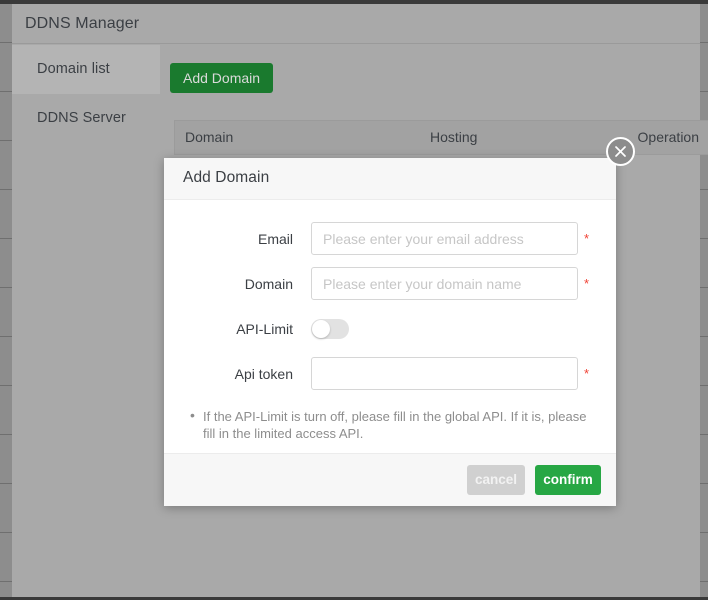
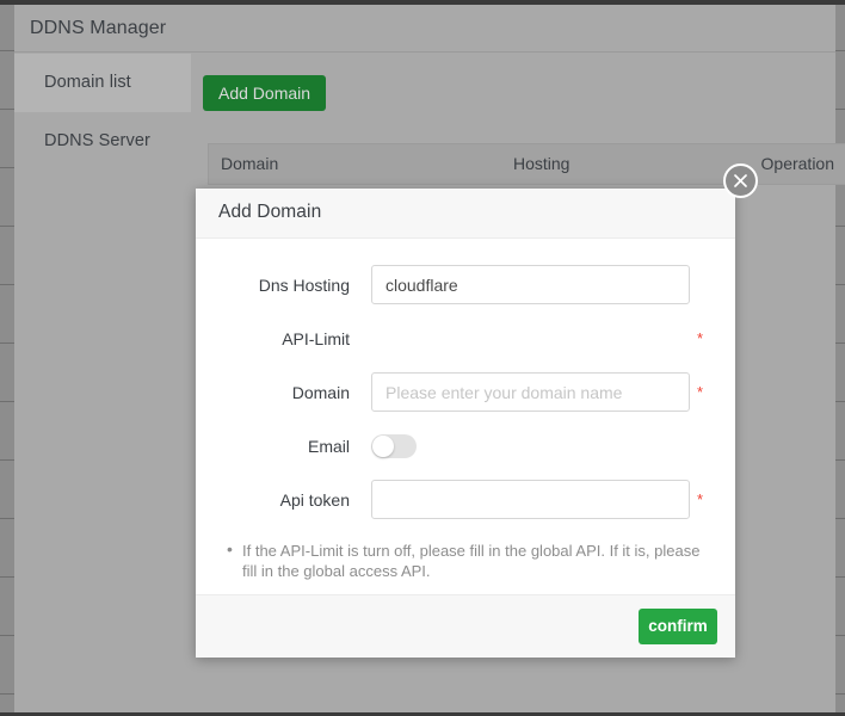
  DDNS Manager
  Domain list
  DDNS Server
  Add Domain
  Domain
  Hosting
  Operation
  Add Domain
+ Dns Hosting
+ cloudflare
- Email
+ API-Limit
- Please enter your email address
  *
  Domain
  Please enter your domain name
  *
- API-Limit
+ Email
  Api token
  *
- If the API-Limit is turn off, please fill in the global API. If it is, please fill in the limited access API.
+ If the API-Limit is turn off, please fill in the global API. If it is, please fill in the global access API.
- cancel
  confirm
